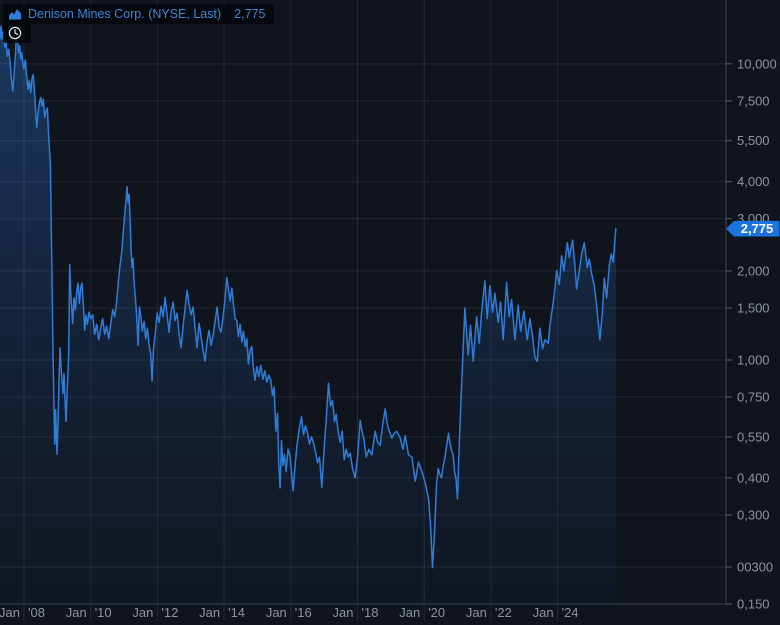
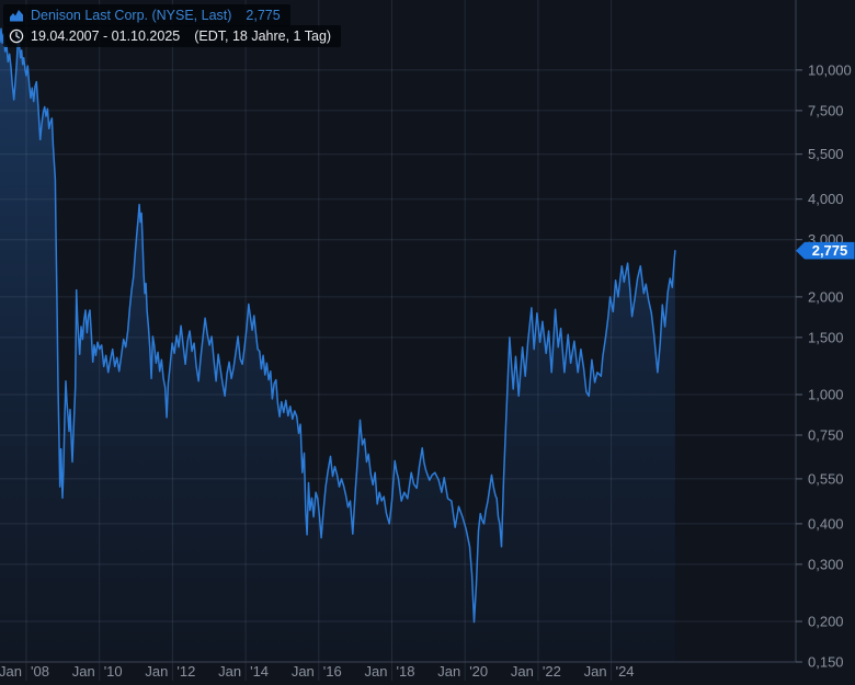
  10,000
  7,500
  5,500
  4,000
  3,000
  2,000
  1,500
  1,000
  0,750
  0,550
  0,400
  0,300
- 00300
+ 0,200
  0,150
  Jan
  '08
  Jan
  '10
  Jan
  '12
  Jan
  '14
  Jan
  '16
  Jan
  '18
  Jan
  '20
  Jan
  '22
  Jan
  '24
  2,775
- Denison Mines Corp. (NYSE, Last)
+ Denison Last Corp. (NYSE, Last)
  2,775
+ 19.04.2007 - 01.10.2025
+ (EDT, 18 Jahre, 1 Tag)
